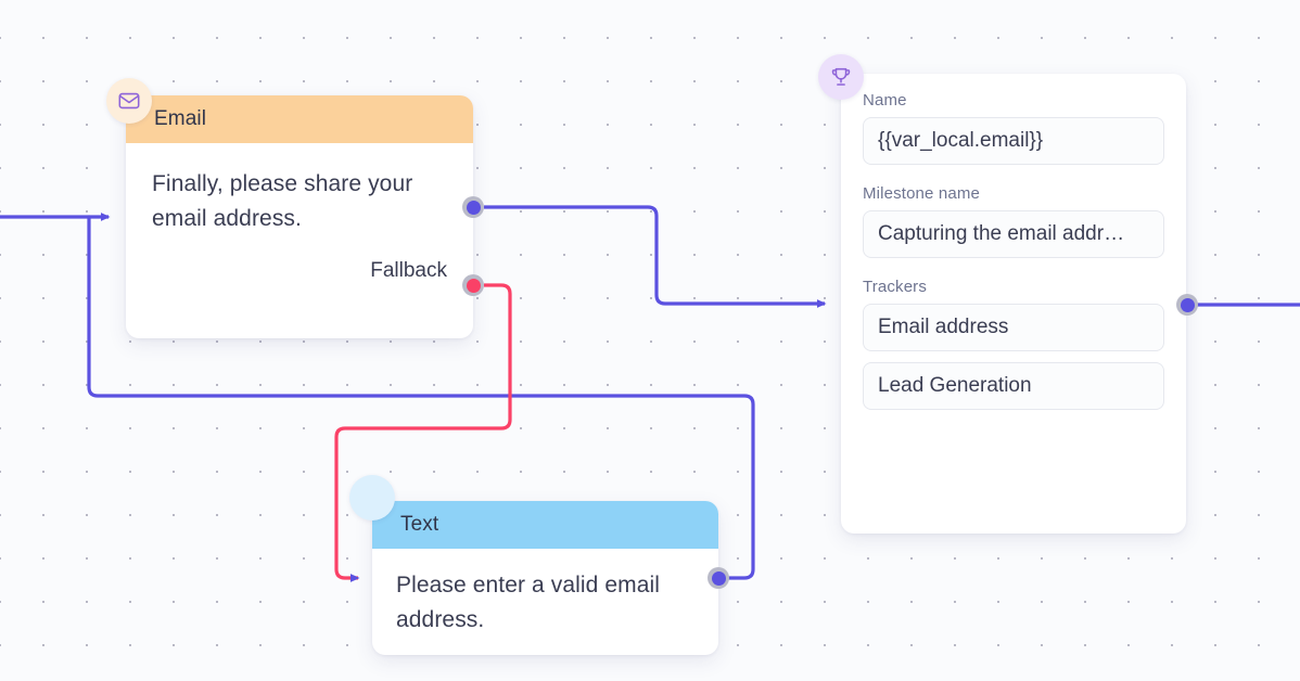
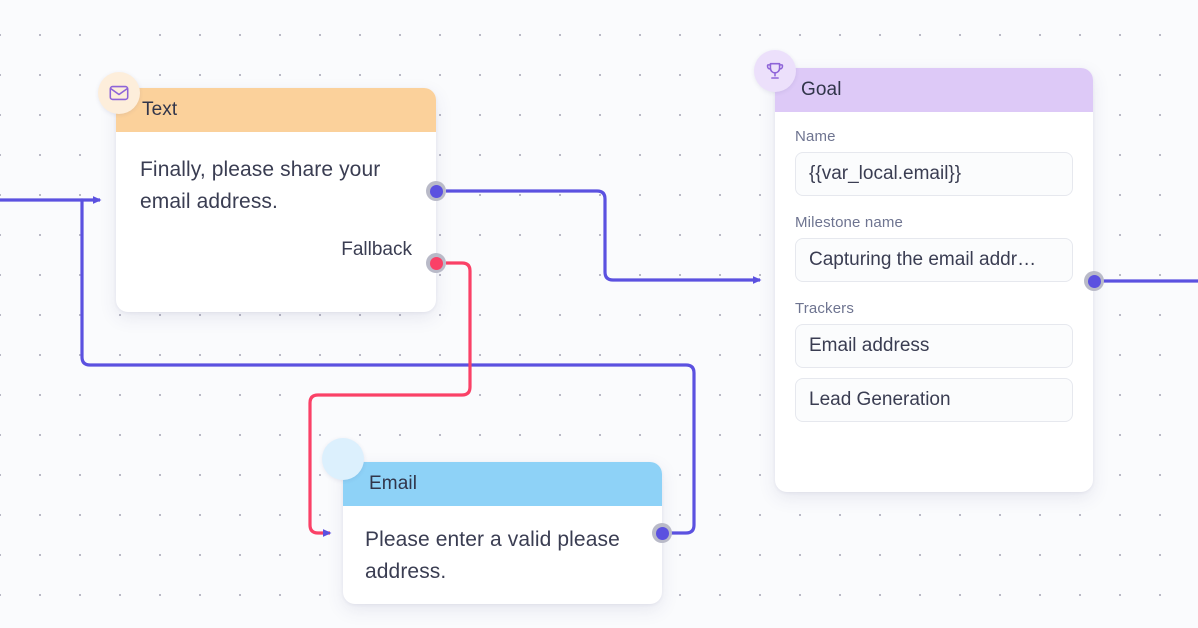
- Email
+ Text
  Finally, please share your email address.
  Fallback
+ Goal
  Name
  {{var_local.email}}
  Milestone name
  Capturing the email addr…
  Trackers
  Email address
  Lead Generation
- Text
+ Email
- Please enter a valid email address.
+ Please enter a valid please address.
